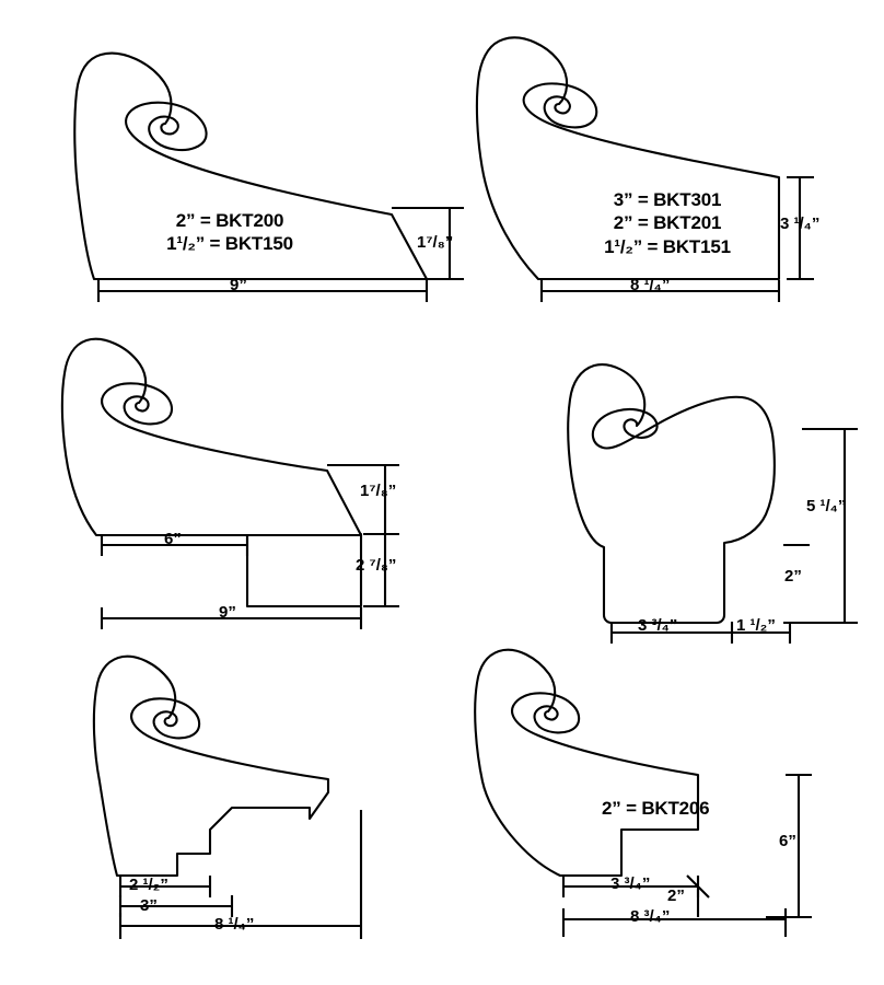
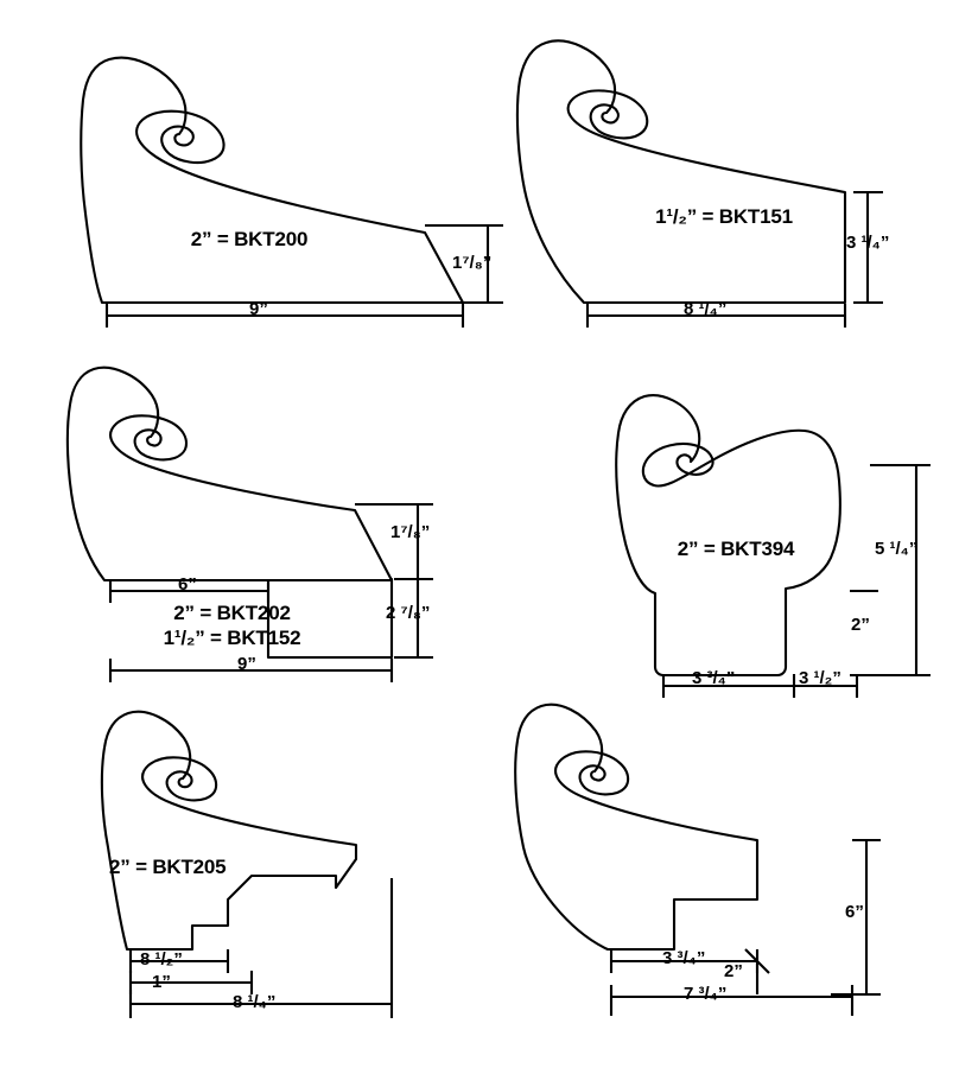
  2” = BKT200
- 1¹/₂” = BKT150
  9”
  1⁷/₈”
- 3” = BKT301
- 2” = BKT201
  1¹/₂” = BKT151
  8 ¹/₄”
  3 ¹/₄”
+ 2” = BKT202
+ 1¹/₂” = BKT152
  6”
  9”
  1⁷/₈”
  2 ⁷/₈”
+ 2” = BKT394
  3 ³/₄”
- 1 ¹/₂”
+ 3 ¹/₂”
  5 ¹/₄”
  2”
+ 2” = BKT205
- 2 ¹/₂”
+ 8 ¹/₂”
- 3”
+ 1”
  8 ¹/₄”
- 2” = BKT206
  3 ³/₄”
  2”
- 8 ³/₄”
+ 7 ³/₄”
  6”
